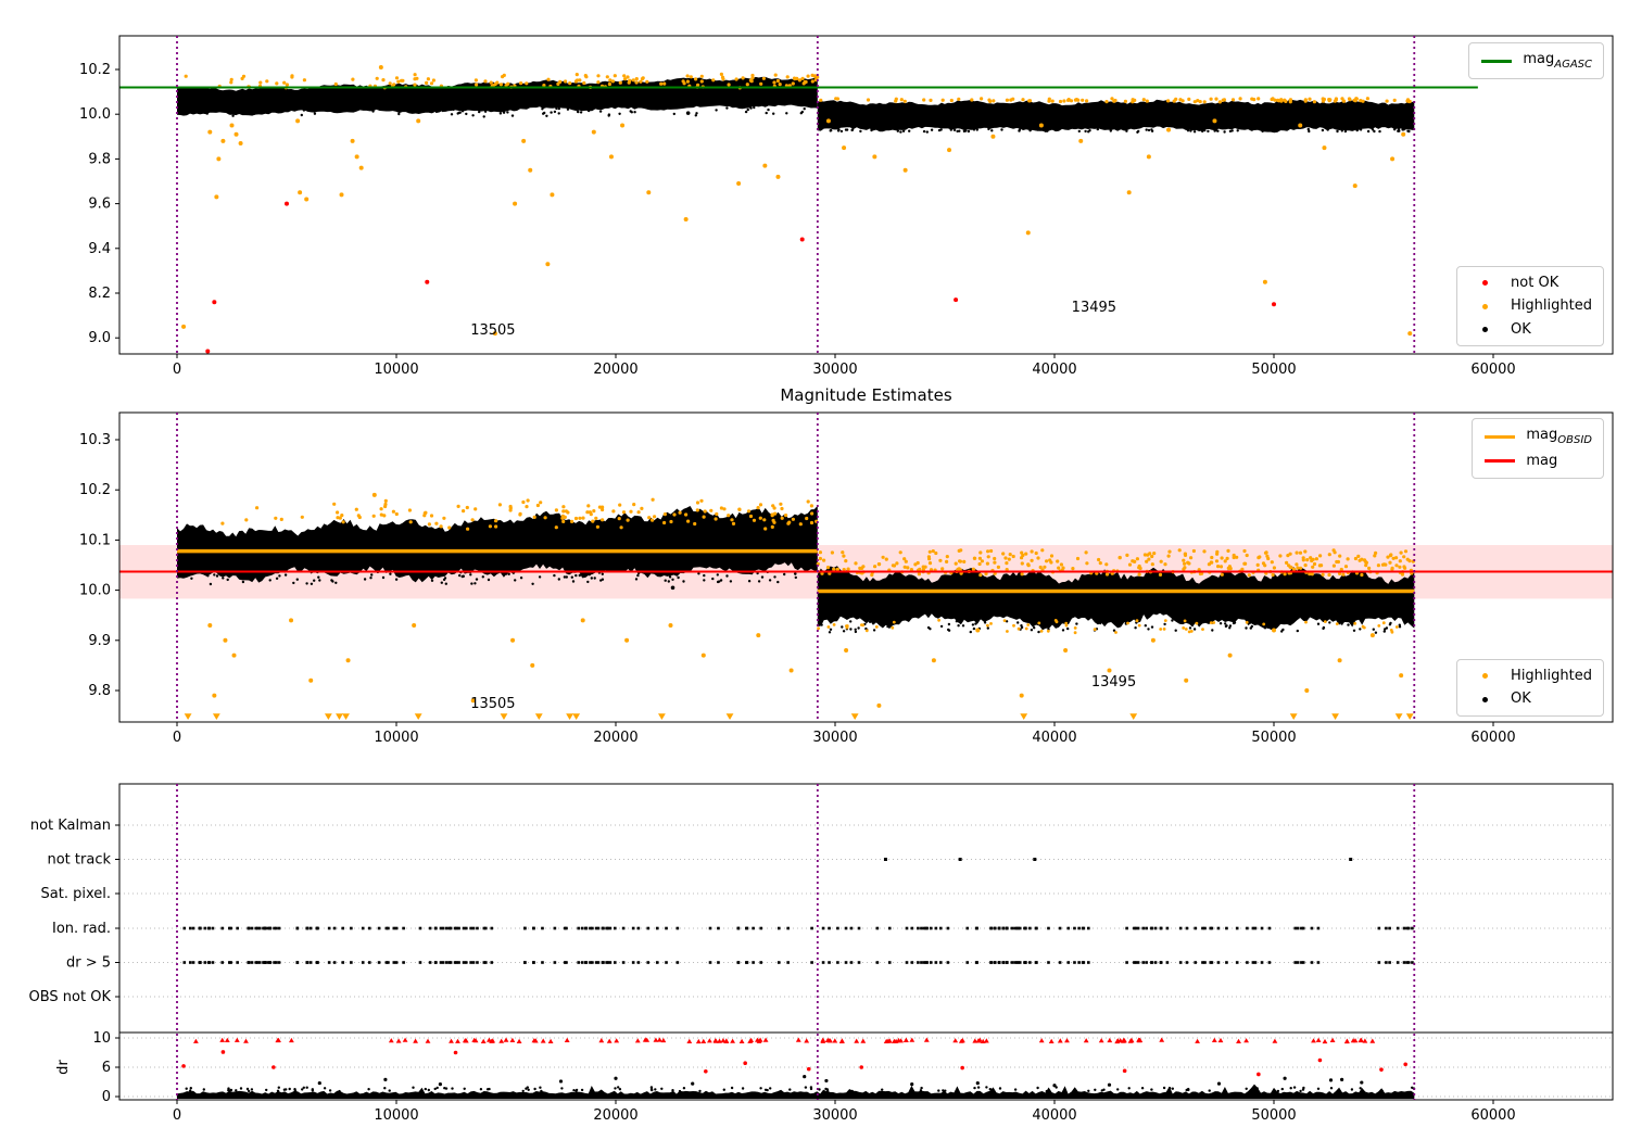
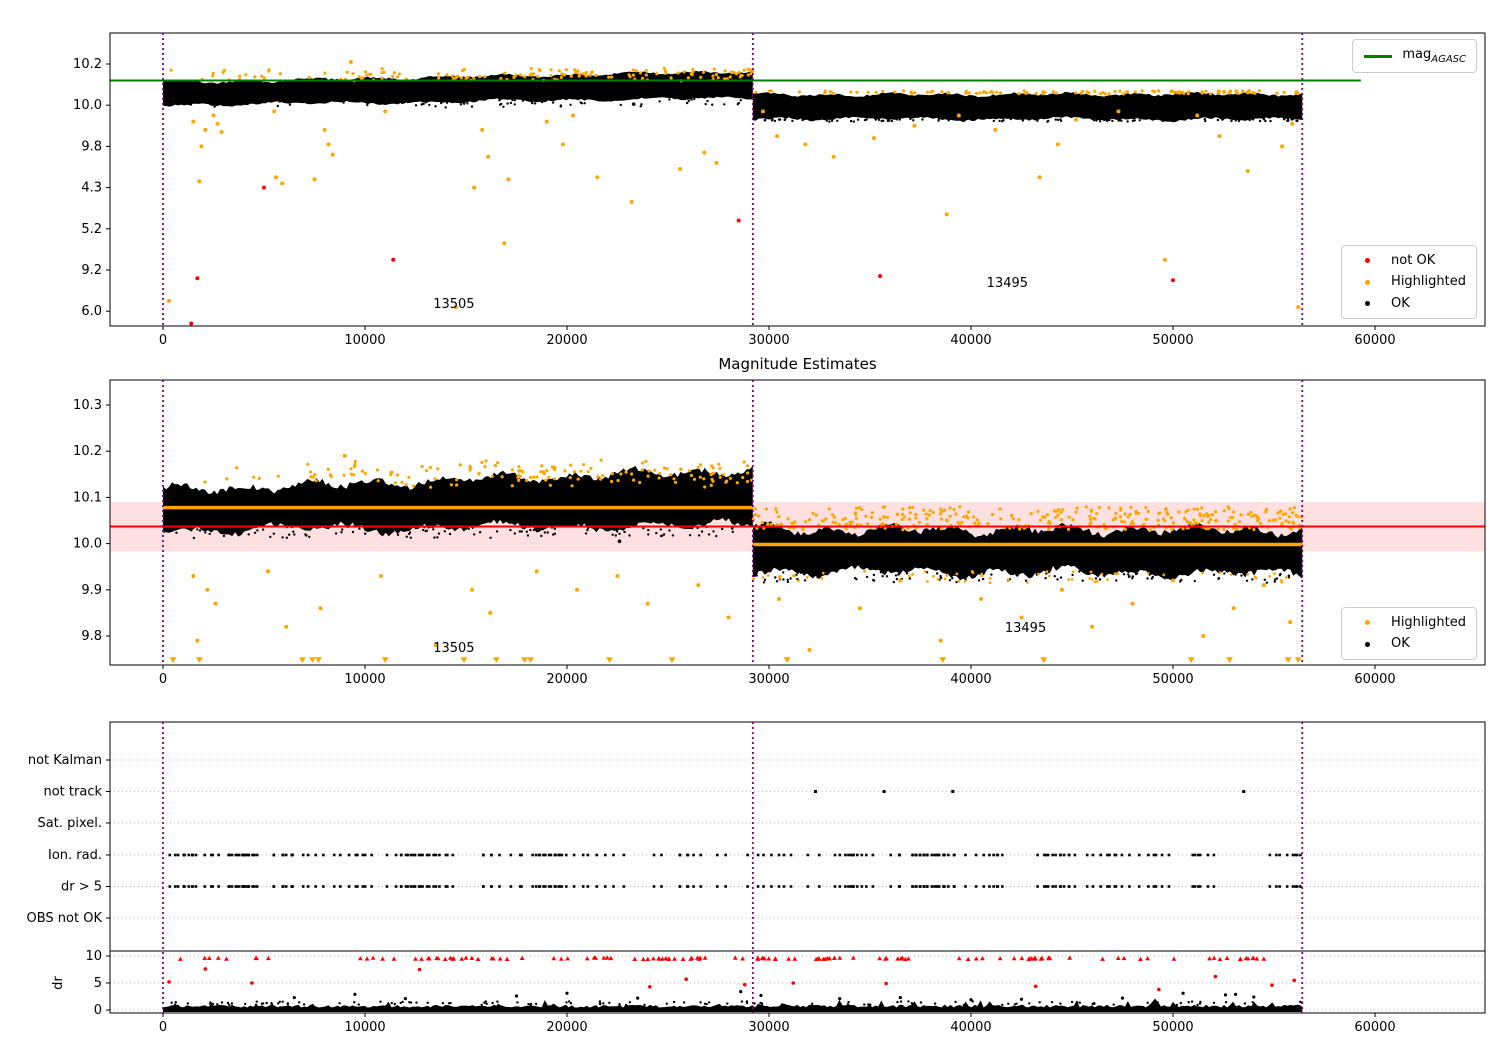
  0
  10000
  20000
  30000
  40000
  50000
  60000
- 9.0
+ 6.0
- 8.2
+ 9.2
- 9.4
+ 5.2
- 9.6
+ 4.3
  9.8
  10.0
  10.2
  13505
  13495
  0
  10000
  20000
  30000
  40000
  50000
  60000
  9.8
  9.9
  10.0
  10.1
  10.2
  10.3
  13505
  13495
  0
  10000
  20000
  30000
  40000
  50000
  60000
  not Kalman
  not track
  Sat. pixel.
  Ion. rad.
  dr > 5
  OBS not OK
  10
- 6
+ 5
  0
  Magnitude Estimates
  magAGASC
  not OK
  Highlighted
  OK
- magOBSID
- mag
  Highlighted
  OK
